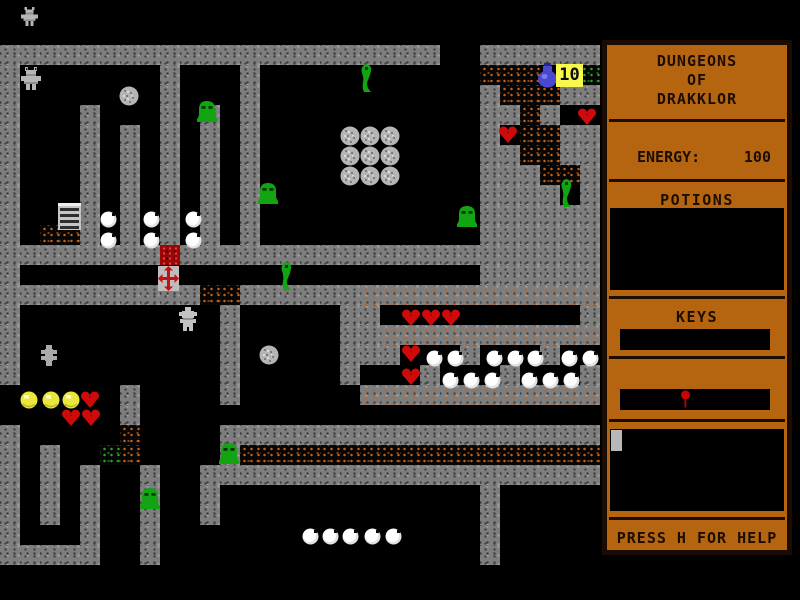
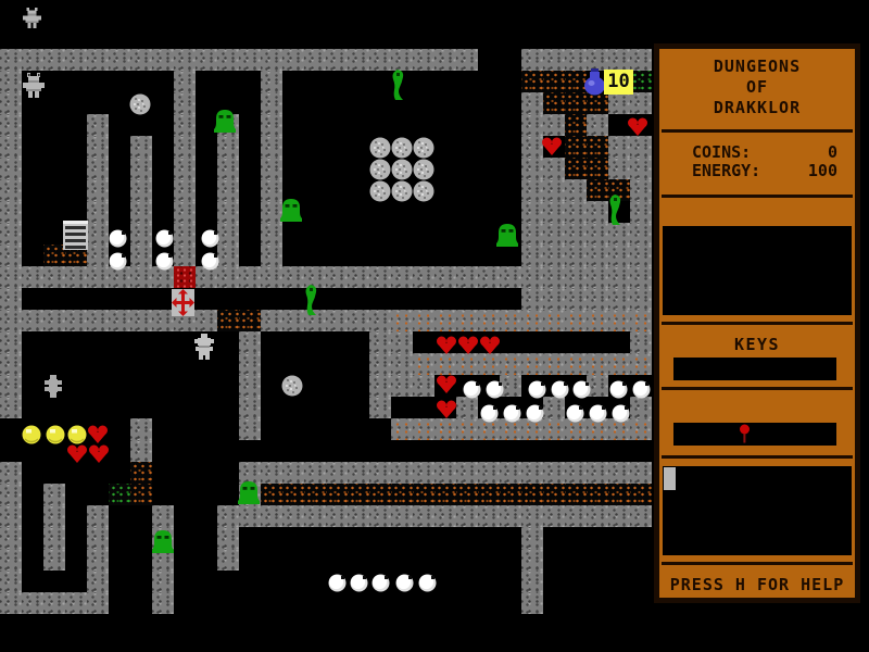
  10
  DUNGEONS
  OF
  DRAKKLOR
+ COINS:
+ 0
  ENERGY:
  100
- POTIONS
  KEYS
  PRESS H FOR HELP
